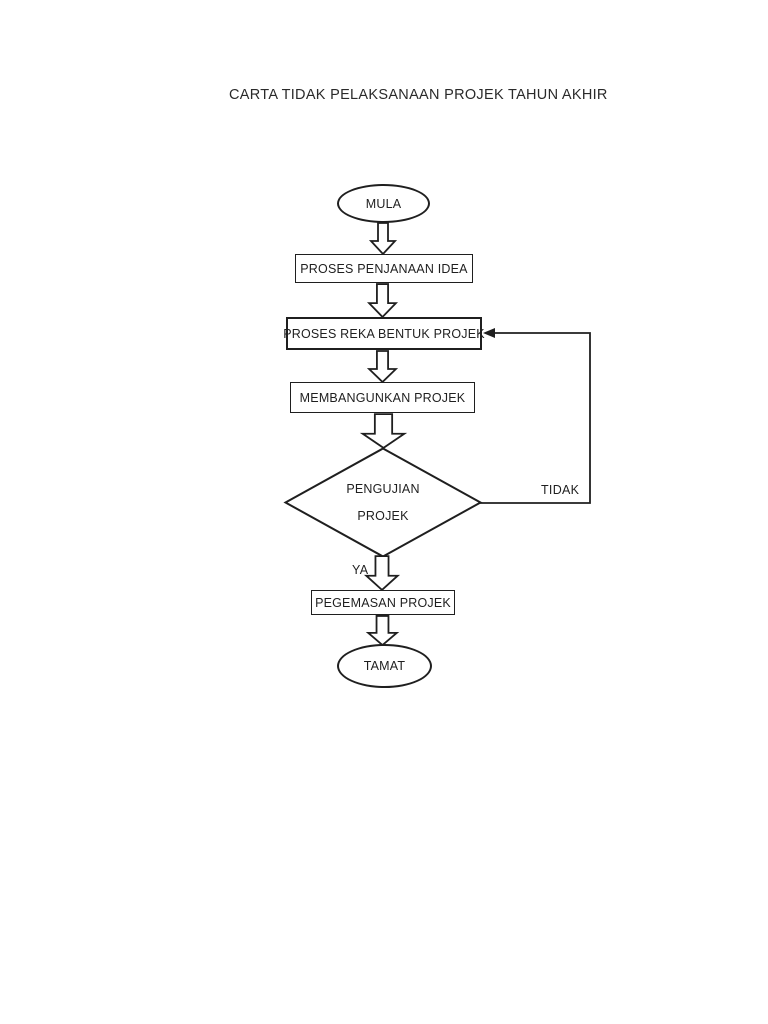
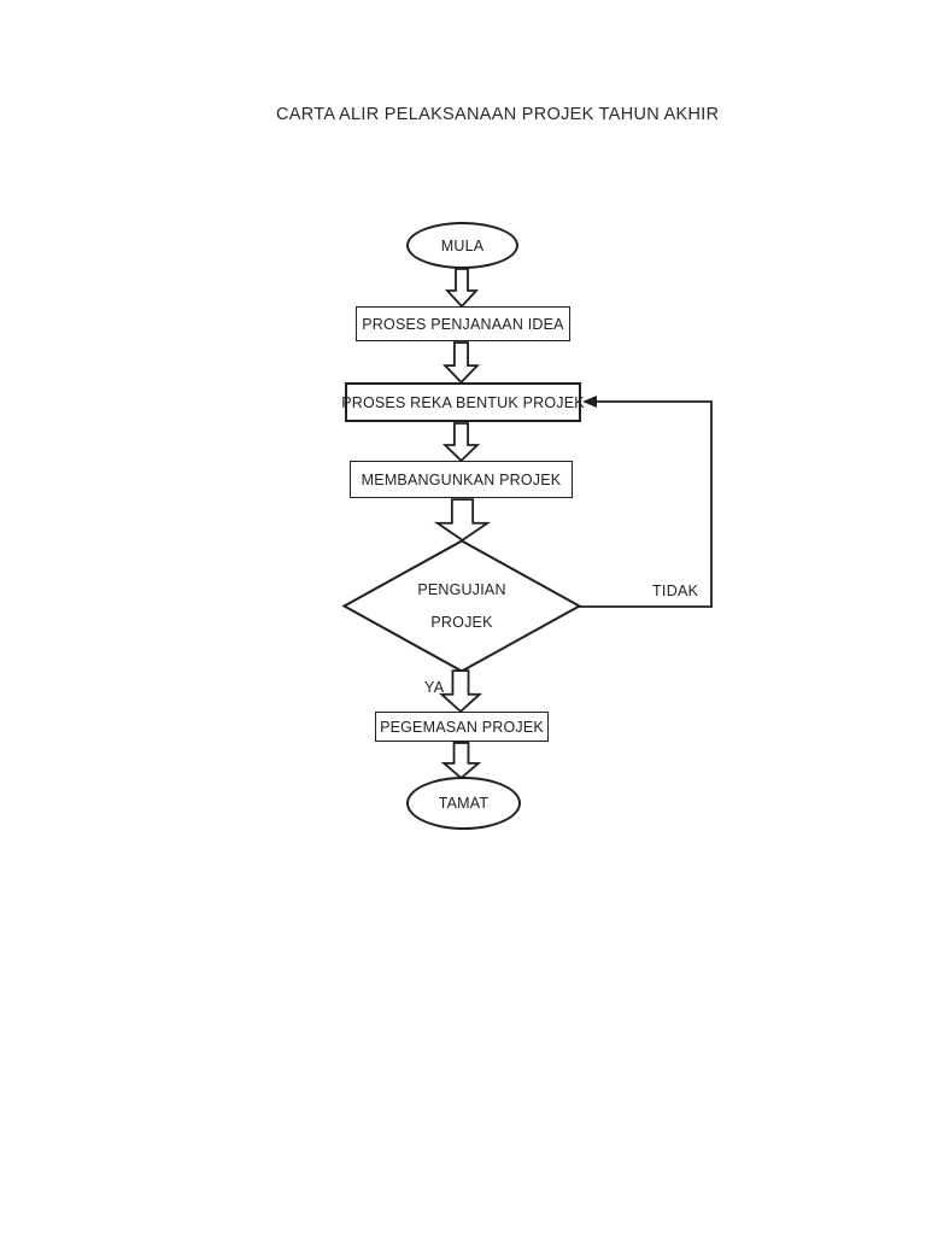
- CARTA TIDAK PELAKSANAAN PROJEK TAHUN AKHIR
+ CARTA ALIR PELAKSANAAN PROJEK TAHUN AKHIR
  MULA
  PROSES PENJANAAN IDEA
  PROSES REKA BENTUK PROJEK
  MEMBANGUNKAN PROJEK
  PENGUJIAN
  PROJEK
  TIDAK
  YA
  PEGEMASAN PROJEK
  TAMAT
